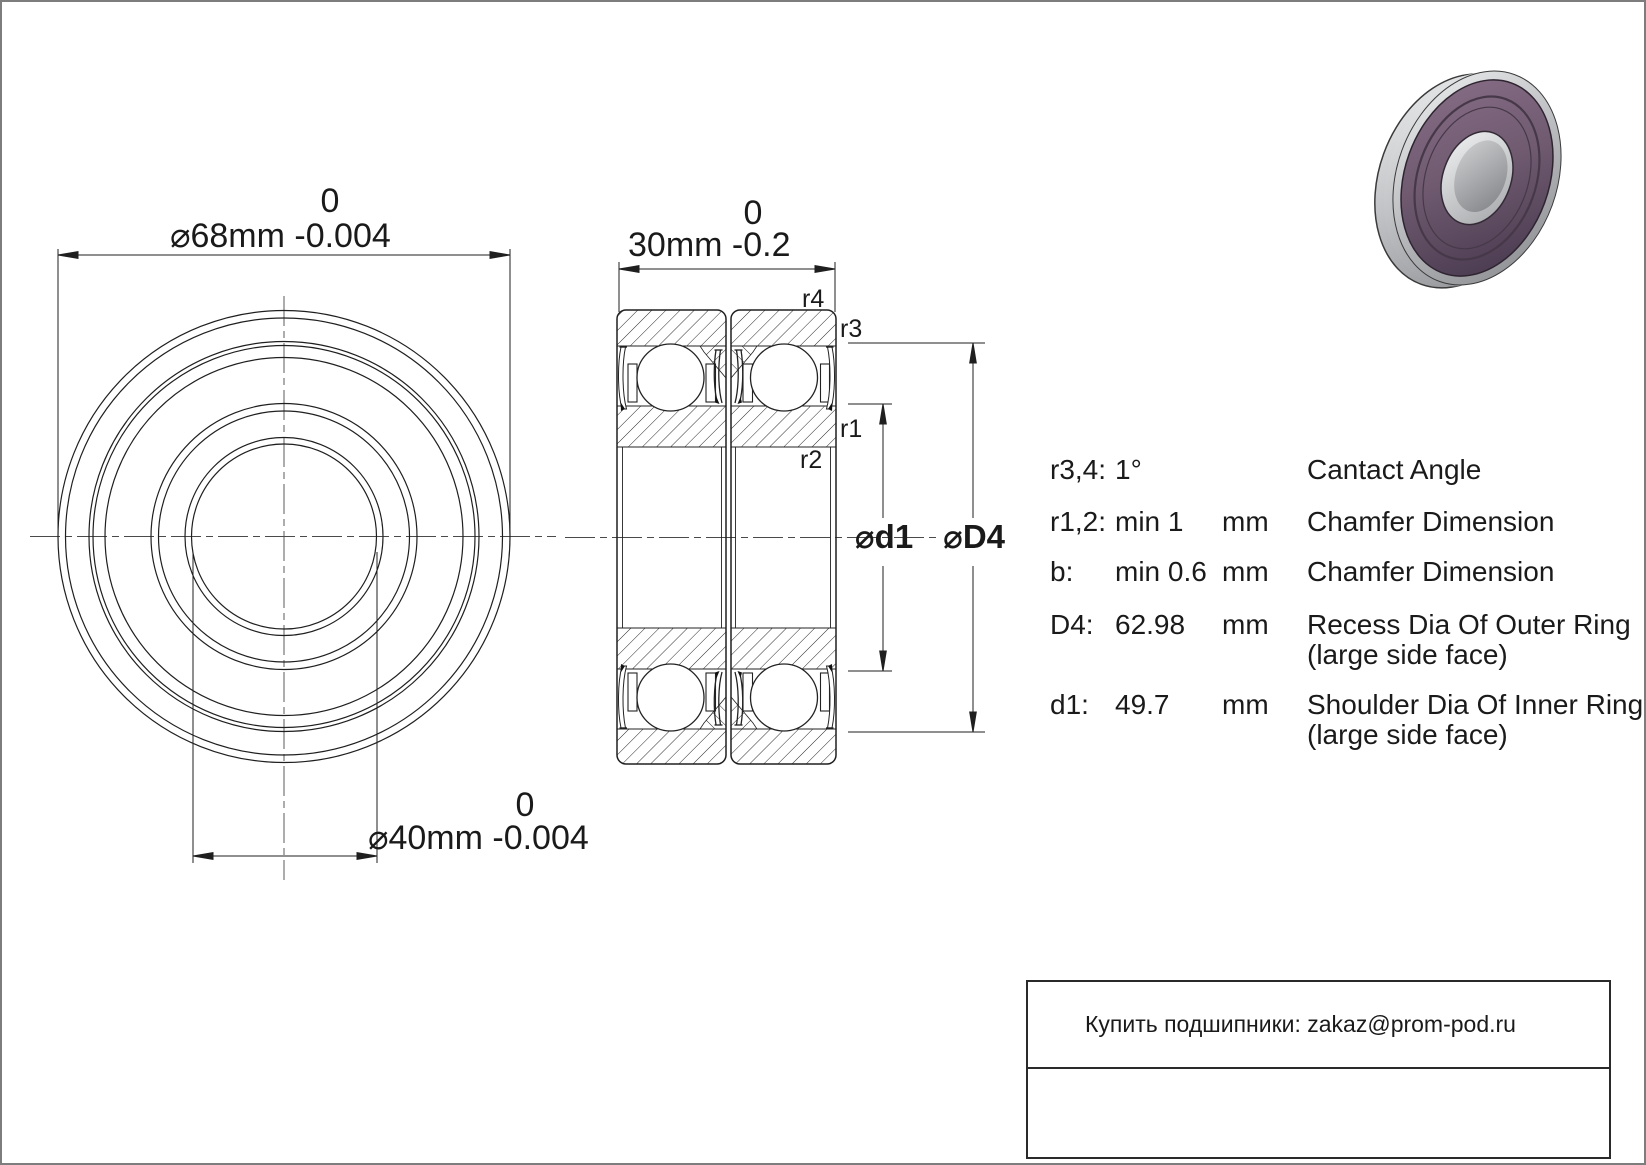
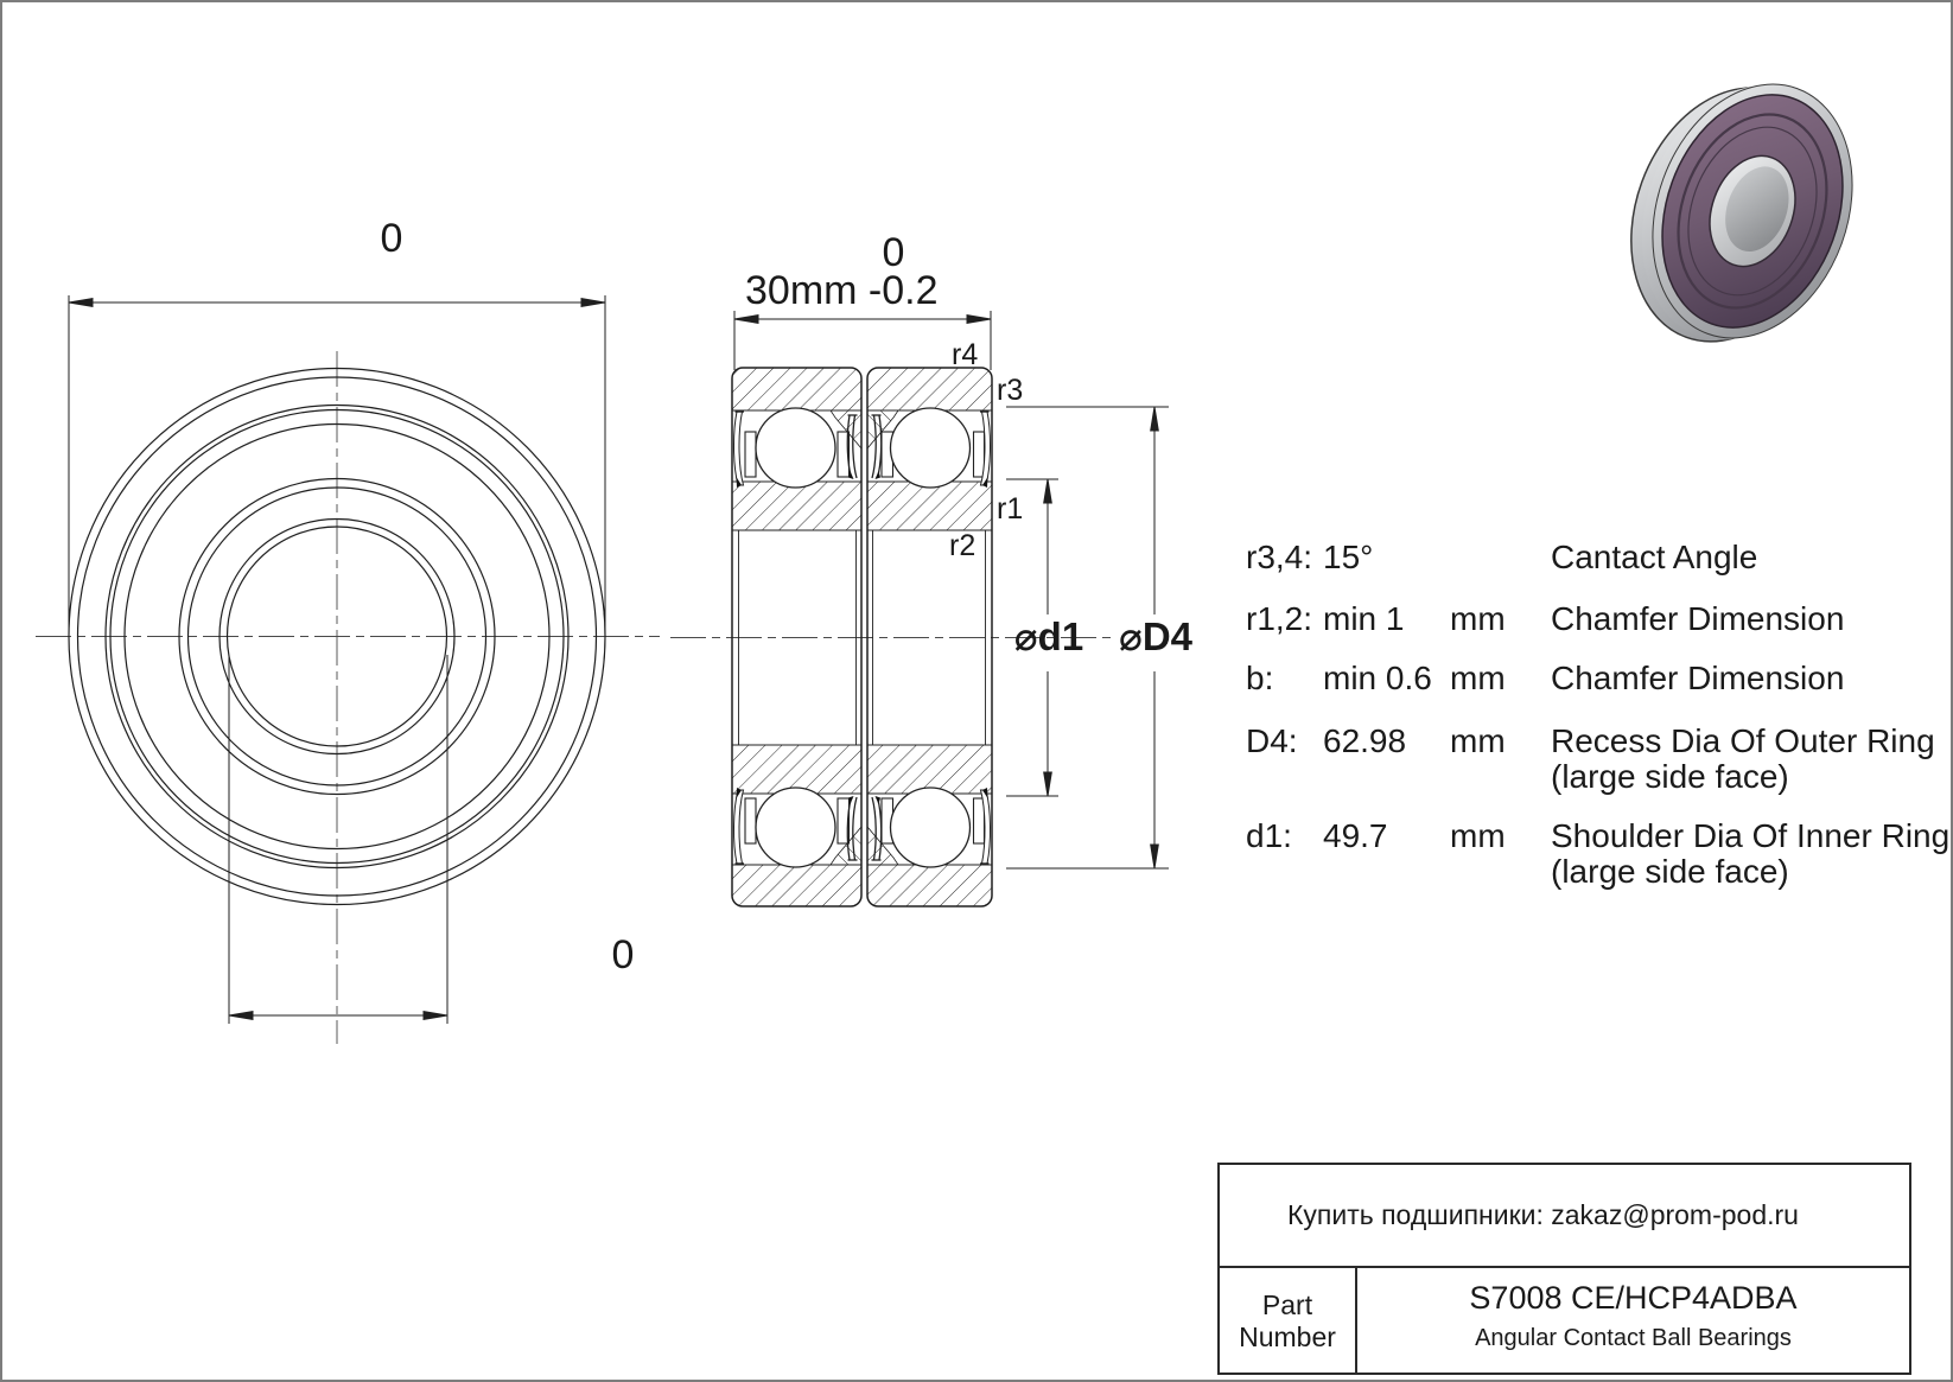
- ⌀68mm -0.004
  0
- ⌀40mm -0.004
  0
  30mm -0.2
  0
  r4
  r3
  r1
  r2
  ⌀d1
  ⌀D4
  r3,4:
- 1°
+ 15°
  Cantact Angle
  r1,2:
  min 1
  mm
  Chamfer Dimension
  b:
  min 0.6
  mm
  Chamfer Dimension
  D4:
  62.98
  mm
  Recess Dia Of Outer Ring
  (large side face)
  d1:
  49.7
  mm
  Shoulder Dia Of Inner Ring
  (large side face)
  Купить подшипники: zakaz@prom-pod.ru
+ Part
+ Number
+ S7008 CE/HCP4ADBA
+ Angular Contact Ball Bearings
